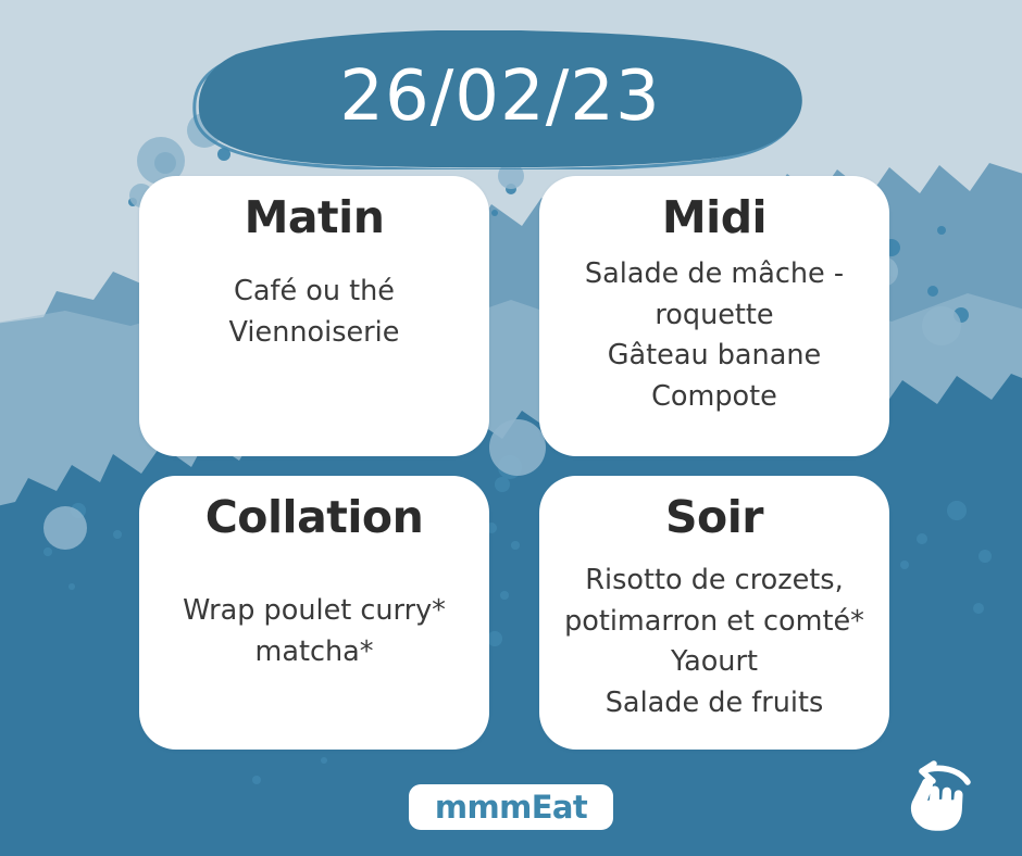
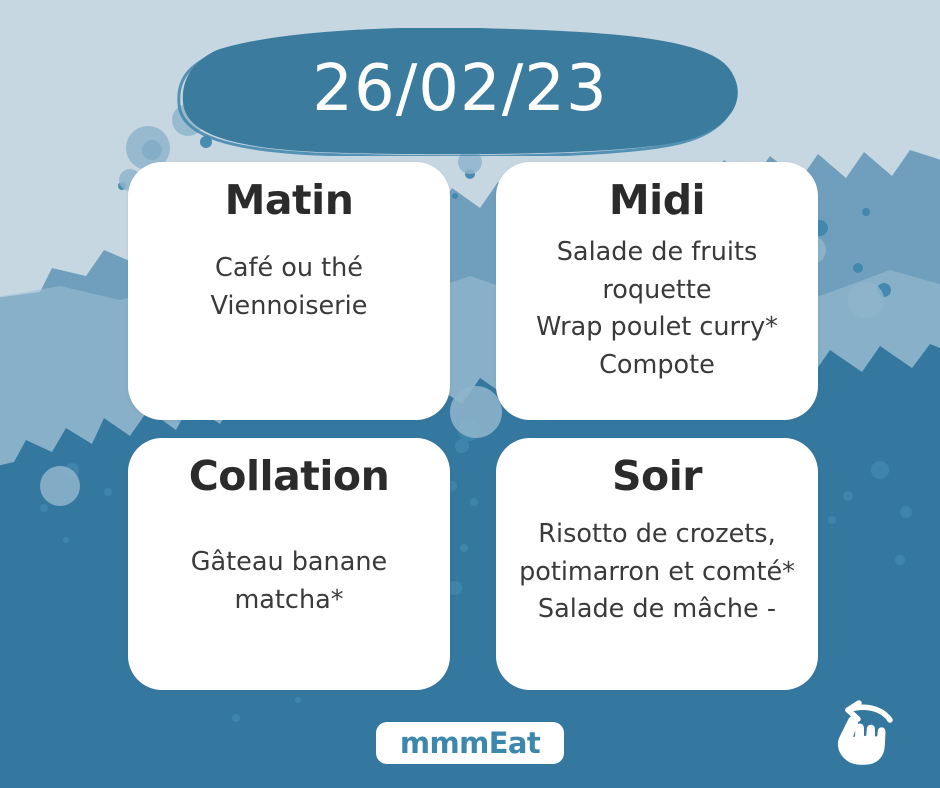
  26/02/23
  Matin
  Café ou thé
  Viennoiserie
  Midi
- Salade de mâche -
+ Salade de fruits
  roquette
- Gâteau banane
+ Wrap poulet curry*
  Compote
  Collation
- Wrap poulet curry*
+ Gâteau banane
  matcha*
  Soir
  Risotto de crozets,
  potimarron et comté*
- Yaourt
- Salade de fruits
+ Salade de mâche -
  mmmEat
